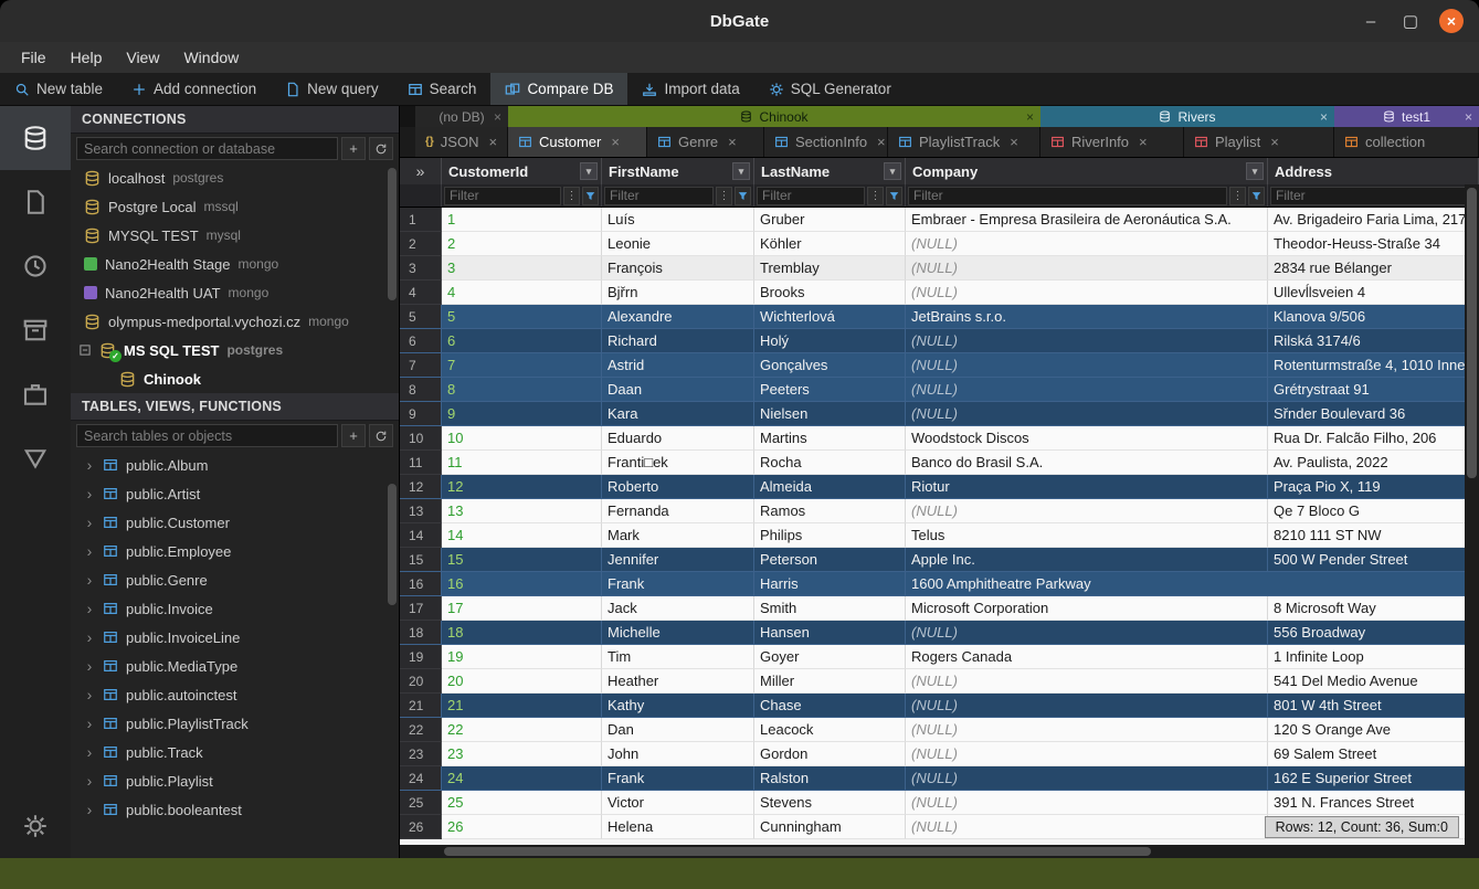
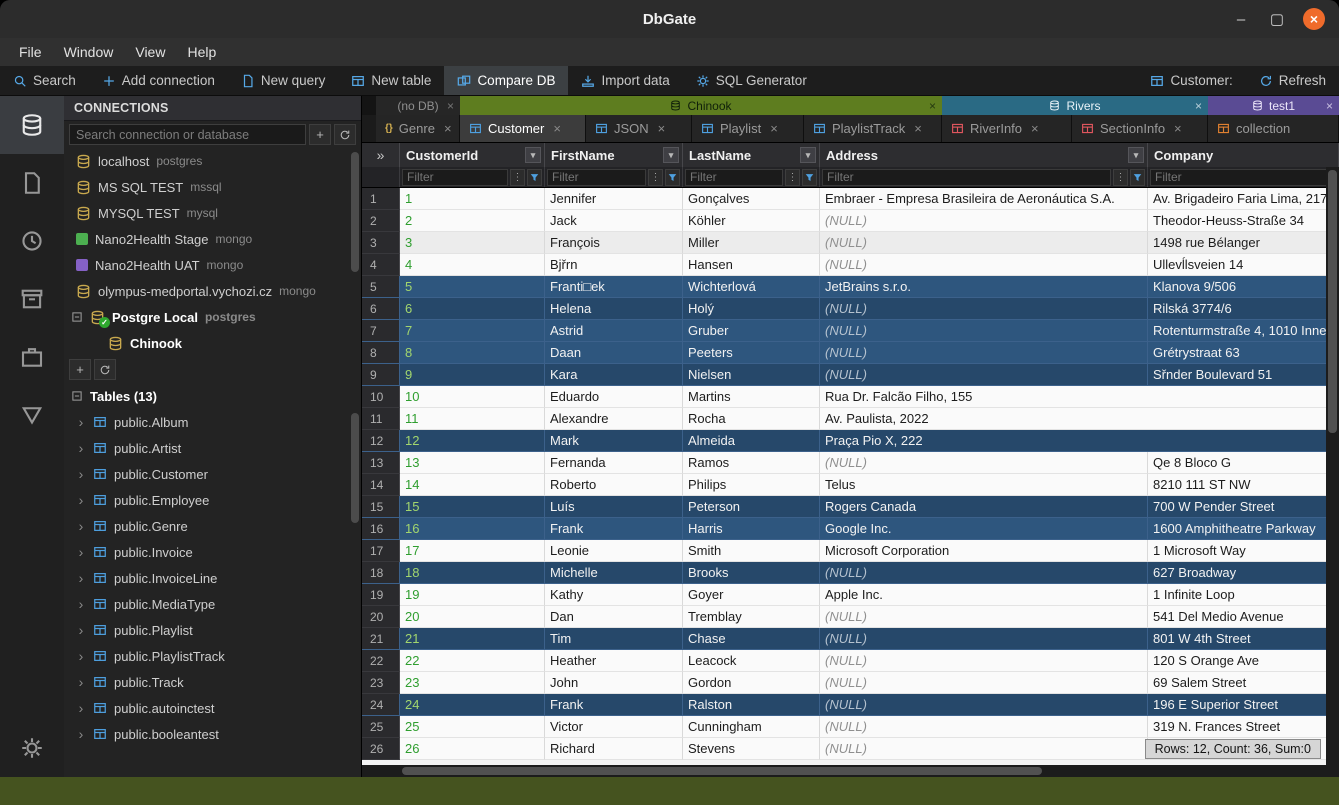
  DbGate
  –
  ▢
  ×
  File
- Help
+ Window
  View
- Window
+ Help
- New table
+ Search
  Add connection
  New query
- Search
+ New table
  Compare DB
  Import data
  SQL Generator
+ Customer:
+ Refresh
  CONNECTIONS
  Search connection or database
  +
  localhost
  postgres
- Postgre Local
+ MS SQL TEST
  mssql
  MYSQL TEST
  mysql
  Nano2Health Stage
  mongo
  Nano2Health UAT
  mongo
  olympus-medportal.vychozi.cz
  mongo
  ✓
- MS SQL TEST
+ Postgre Local
  postgres
  Chinook
- TABLES, VIEWS, FUNCTIONS
- Search tables or objects
  +
+ Tables (13)
  ›
  public.Album
  ›
  public.Artist
  ›
  public.Customer
  ›
  public.Employee
  ›
  public.Genre
  ›
  public.Invoice
  ›
  public.InvoiceLine
  ›
  public.MediaType
  ›
- public.autoinctest
+ public.Playlist
  ›
  public.PlaylistTrack
  ›
  public.Track
  ›
- public.Playlist
+ public.autoinctest
  ›
  public.booleantest
  (no DB)
  ×
  Chinook
  ×
  Rivers
  ×
  test1
  ×
  {}
- JSON
+ Genre
  ×
  Customer
  ×
- Genre
+ JSON
  ×
- SectionInfo
+ Playlist
  ×
  PlaylistTrack
  ×
  RiverInfo
  ×
- Playlist
+ SectionInfo
  ×
  collection
  »
  CustomerId
  ▾
  FirstName
  ▾
  LastName
  ▾
- Company
+ Address
  ▾
- Address
+ Company
  Filter
  ⋮
  Filter
  ⋮
  Filter
  ⋮
  Filter
  ⋮
  Filter
  1
  1
- Luís
+ Jennifer
- Gruber
+ Gonçalves
  Embraer - Empresa Brasileira de Aeronáutica S.A.
  Av. Brigadeiro Faria Lima, 217
  2
  2
- Leonie
+ Jack
  Köhler
  (NULL)
  Theodor-Heuss-Straße 34
  3
  3
  François
- Tremblay
+ Miller
  (NULL)
- 2834 rue Bélanger
+ 1498 rue Bélanger
  4
  4
  Bjřrn
- Brooks
+ Hansen
  (NULL)
- Ullevĺlsveien 4
+ Ullevĺlsveien 14
  5
  5
- Alexandre
+ Franti□ek
  Wichterlová
  JetBrains s.r.o.
  Klanova 9/506
  6
  6
- Richard
+ Helena
  Holý
  (NULL)
- Rilská 3174/6
+ Rilská 3774/6
  7
  7
  Astrid
- Gonçalves
+ Gruber
  (NULL)
  Rotenturmstraße 4, 1010 Inne
  8
  8
  Daan
  Peeters
  (NULL)
- Grétrystraat 91
+ Grétrystraat 63
  9
  9
  Kara
  Nielsen
  (NULL)
- Sřnder Boulevard 36
+ Sřnder Boulevard 51
  10
  10
  Eduardo
  Martins
- Woodstock Discos
- Rua Dr. Falcão Filho, 206
+ Rua Dr. Falcão Filho, 155
  11
  11
- Franti□ek
+ Alexandre
  Rocha
- Banco do Brasil S.A.
  Av. Paulista, 2022
  12
  12
- Roberto
+ Mark
  Almeida
- Riotur
- Praça Pio X, 119
+ Praça Pio X, 222
  13
  13
  Fernanda
  Ramos
  (NULL)
- Qe 7 Bloco G
+ Qe 8 Bloco G
  14
  14
- Mark
+ Roberto
  Philips
  Telus
  8210 111 ST NW
  15
  15
- Jennifer
+ Luís
  Peterson
- Apple Inc.
+ Rogers Canada
- 500 W Pender Street
+ 700 W Pender Street
  16
  16
  Frank
  Harris
+ Google Inc.
  1600 Amphitheatre Parkway
  17
  17
- Jack
+ Leonie
  Smith
  Microsoft Corporation
- 8 Microsoft Way
+ 1 Microsoft Way
  18
  18
  Michelle
- Hansen
+ Brooks
  (NULL)
- 556 Broadway
+ 627 Broadway
  19
  19
- Tim
+ Kathy
  Goyer
- Rogers Canada
+ Apple Inc.
  1 Infinite Loop
  20
  20
- Heather
+ Dan
- Miller
+ Tremblay
  (NULL)
  541 Del Medio Avenue
  21
  21
- Kathy
+ Tim
  Chase
  (NULL)
  801 W 4th Street
  22
  22
- Dan
+ Heather
  Leacock
  (NULL)
  120 S Orange Ave
  23
  23
  John
  Gordon
  (NULL)
  69 Salem Street
  24
  24
  Frank
  Ralston
  (NULL)
- 162 E Superior Street
+ 196 E Superior Street
  25
  25
  Victor
- Stevens
+ Cunningham
  (NULL)
- 391 N. Frances Street
+ 319 N. Frances Street
  26
  26
- Helena
+ Richard
- Cunningham
+ Stevens
  (NULL)
  Rows: 12, Count: 36, Sum:0
